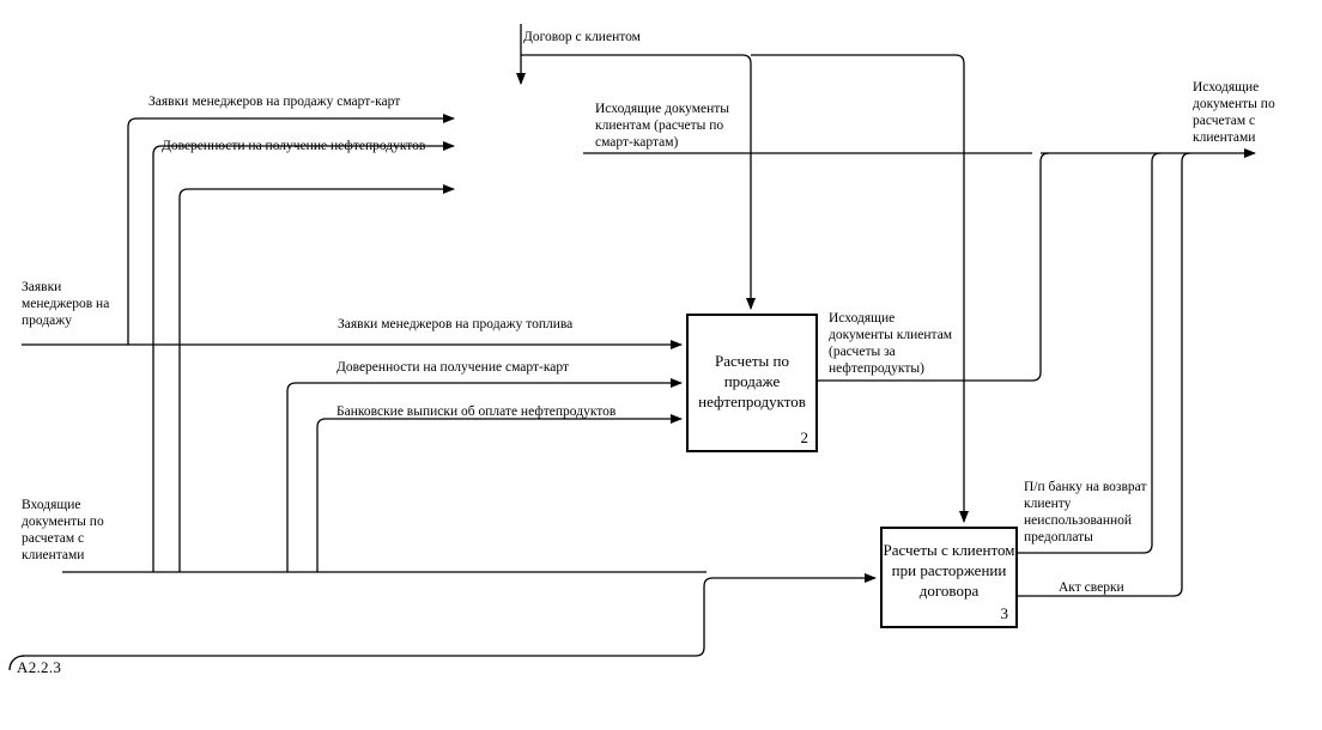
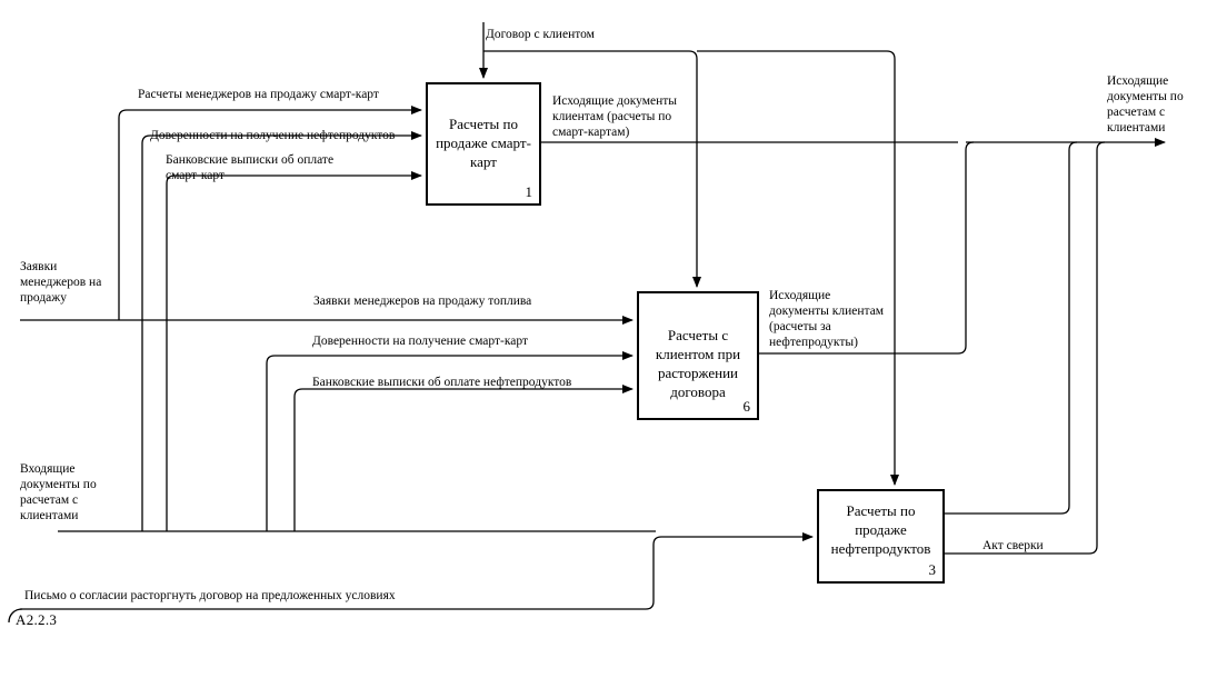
+ Расчеты по продаже смарт-карт
+ 1
- Расчеты по продаже нефтепродуктов
+ Расчеты с клиентом при расторжении договора
- 2
+ 6
- Расчеты с клиентом при расторжении договора
+ Расчеты по продаже нефтепродуктов
  3
  Договор с клиентом
- Заявки менеджеров на продажу смарт-карт
+ Расчеты менеджеров на продажу смарт-карт
  Доверенности на получение нефтепродуктов
+ Банковские выписки об оплате
+ смарт-карт
  Исходящие документы
  клиентам (расчеты по
  смарт-картам)
  Исходящие
  документы по
  расчетам с
  клиентами
  Заявки
  менеджеров на
  продажу
  Заявки менеджеров на продажу топлива
  Доверенности на получение смарт-карт
  Банковские выписки об оплате нефтепродуктов
  Исходящие
  документы клиентам
  (расчеты за
  нефтепродукты)
  Входящие
  документы по
  расчетам с
  клиентами
- П/п банку на возврат
- клиенту
- неиспользованной
- предоплаты
  Акт сверки
+ Письмо о согласии расторгнуть договор на предложенных условиях
  A2.2.3
